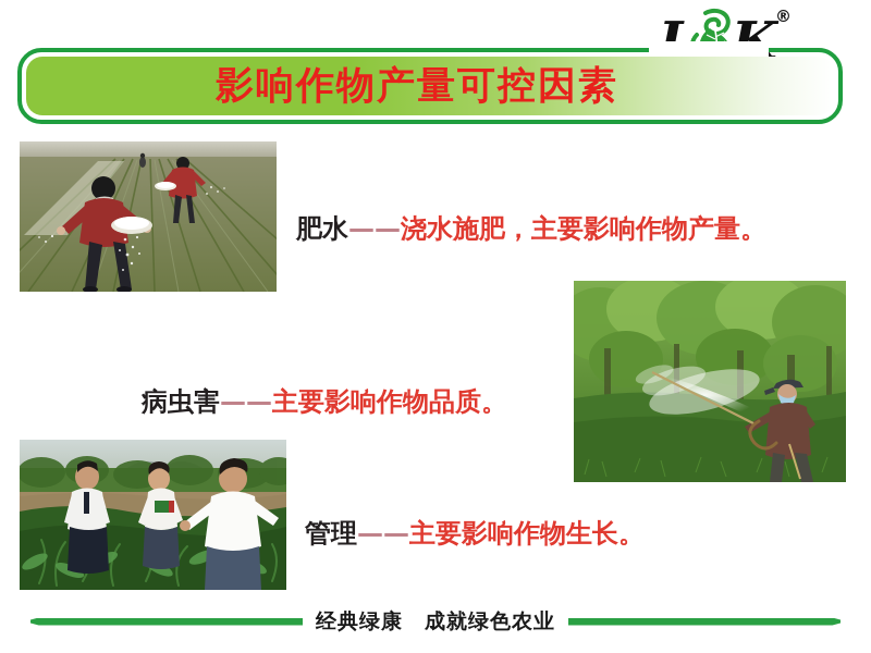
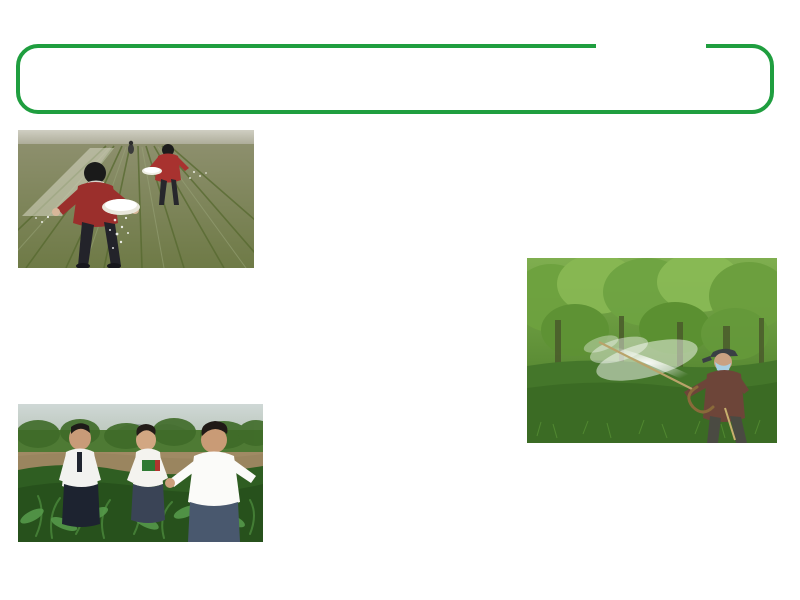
- ®
- 影响作物产量可控因素
- 肥水——浇水施肥，主要影响作物产量。
- 病虫害——主要影响作物品质。
- 管理——主要影响作物生长。
- 经典绿康 成就绿色农业
